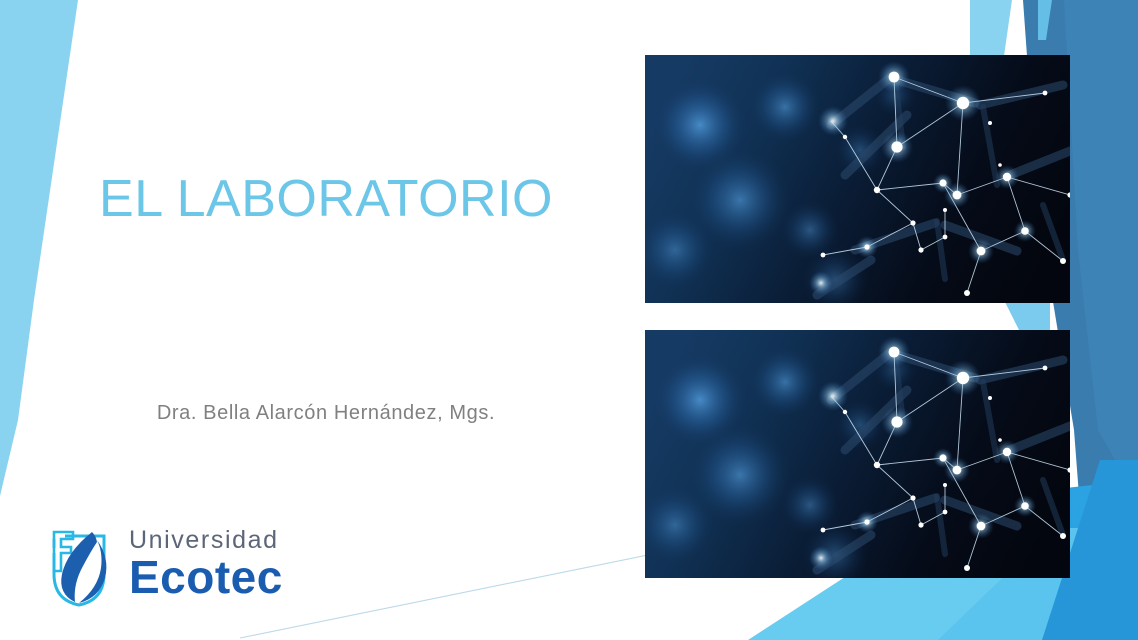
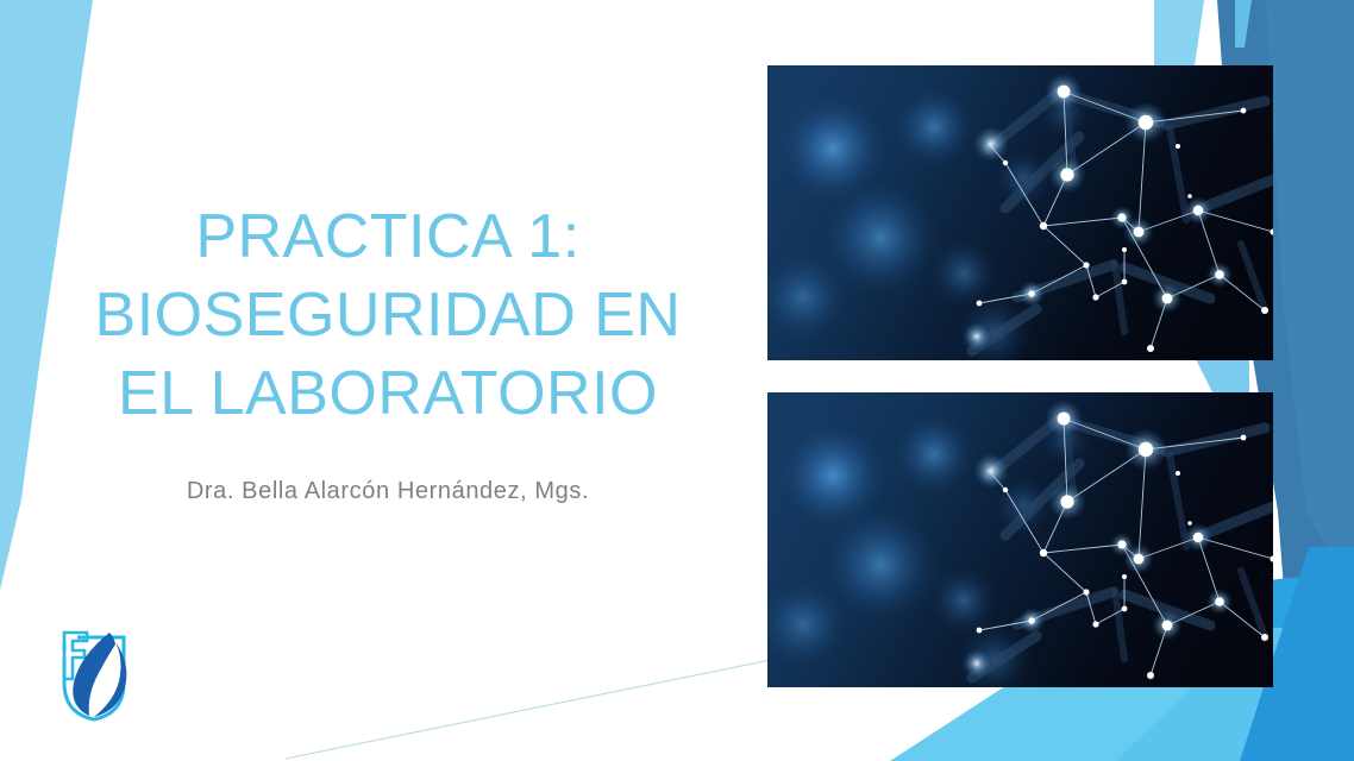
+ PRACTICA 1:
+ BIOSEGURIDAD EN
  EL LABORATORIO
  Dra. Bella Alarcón Hernández, Mgs.
- Universidad
- Ecotec
